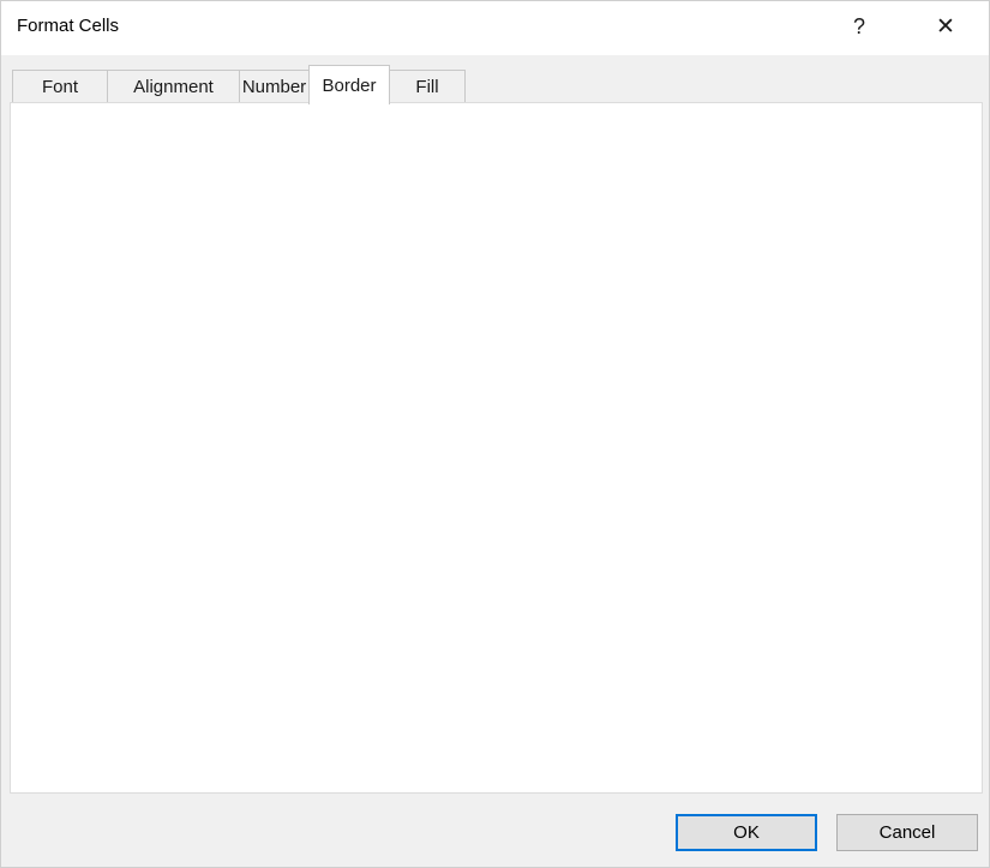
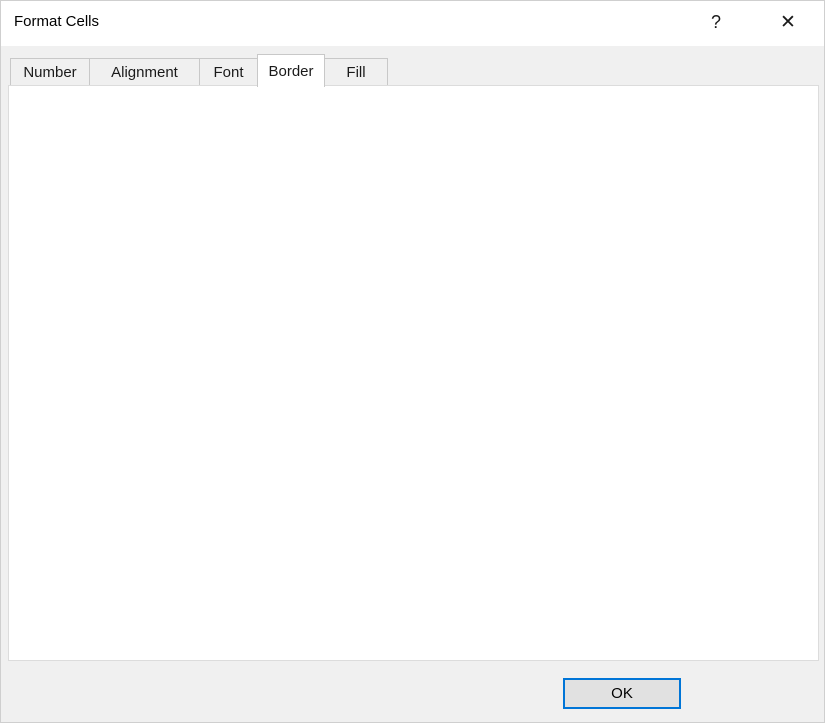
  Format Cells
  ?
  ✕
- Font
+ Number
  Alignment
- Number
+ Font
  Border
  Fill
  OK
- Cancel
